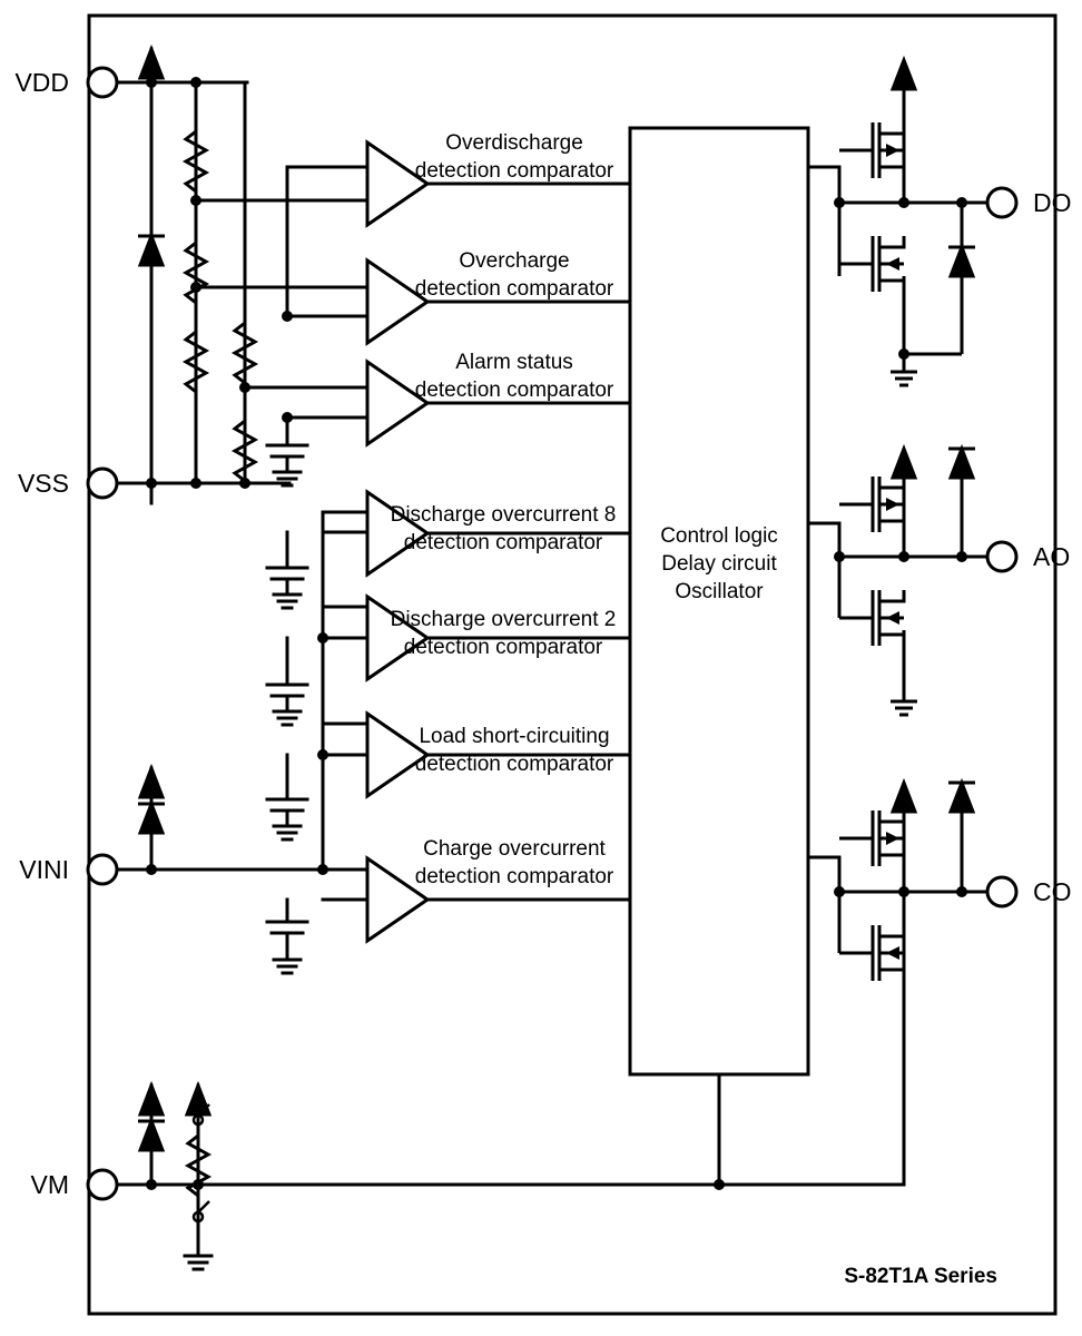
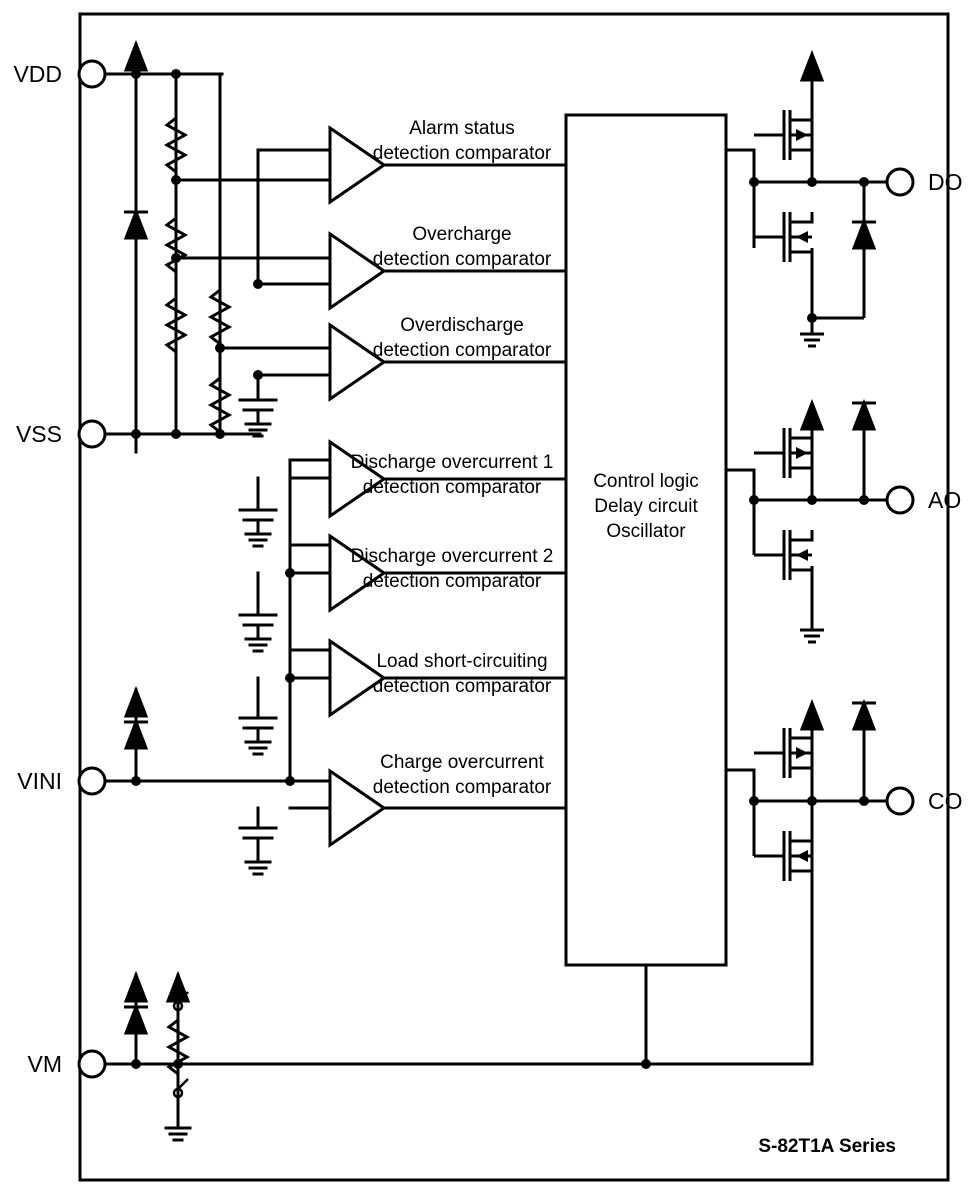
  VDD
  VSS
  VINI
  VM
  DO
  AO
  CO
  Control logic
  Delay circuit
  Oscillator
- Overdischarge
+ Alarm status
  detection comparator
  Overcharge
  detection comparator
- Alarm status
+ Overdischarge
  detection comparator
- Discharge overcurrent 8
+ Discharge overcurrent 1
  detection comparator
  Discharge overcurrent 2
  detection comparator
  Load short-circuiting
  detection comparator
  Charge overcurrent
  detection comparator
  S-82T1A Series
